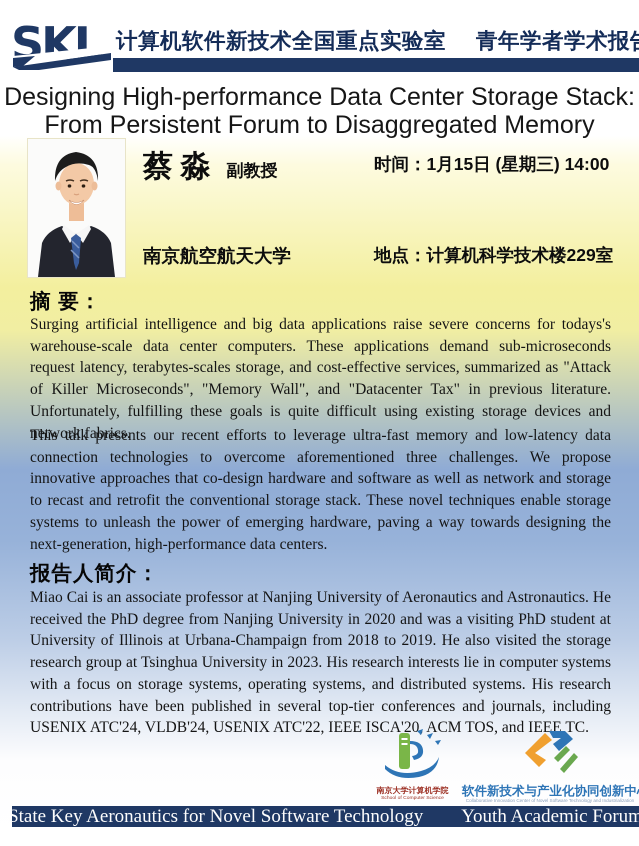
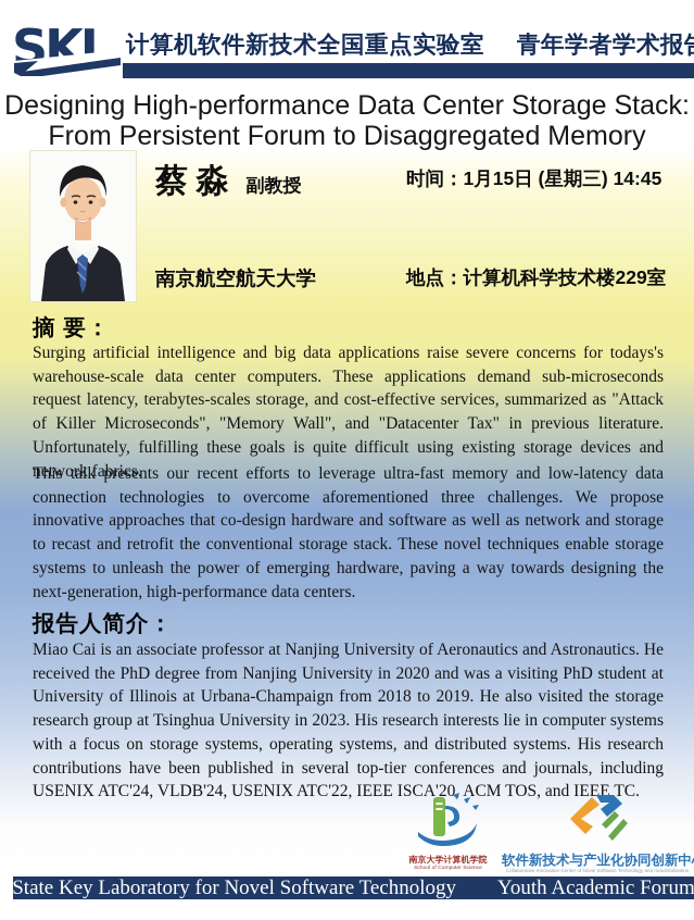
  SKL
  计算机软件新技术全国重点实验室
  青年学者学术报
  Designing High-performance Data Center Storage Stack:
  From Persistent Forum to Disaggregated Memory
  蔡 淼
  副教授
- 时间：1月15日 (星期三) 14:00
+ 时间：1月15日 (星期三) 14:45
  南京航空航天大学
  地点：计算机科学技术楼229室
  摘 要：
  Surging artificial intelligence and big data applications raise severe concerns for todays's warehouse-scale data center computers. These applications demand sub-microseconds request latency, terabytes-scales storage, and cost-effective services, summarized as "Attack of Killer Microseconds", "Memory Wall", and "Datacenter Tax" in previous literature. Unfortunately, fulfilling these goals is quite difficult using existing storage devices and network fabrics.
  This talk presents our recent efforts to leverage ultra-fast memory and low-latency data connection technologies to overcome aforementioned three challenges. We propose innovative approaches that co-design hardware and software as well as network and storage to recast and retrofit the conventional storage stack. These novel techniques enable storage systems to unleash the power of emerging hardware, paving a way towards designing the next-generation, high-performance data centers.
  报告人简介：
  Miao Cai is an associate professor at Nanjing University of Aeronautics and Astronautics. He received the PhD degree from Nanjing University in 2020 and was a visiting PhD student at University of Illinois at Urbana-Champaign from 2018 to 2019. He also visited the storage research group at Tsinghua University in 2023. His research interests lie in computer systems with a focus on storage systems, operating systems, and distributed systems. His research contributions have been published in several top-tier conferences and journals, including USENIX ATC'24, VLDB'24, USENIX ATC'22, IEEE ISCA'20, ACM TOS, and IEEE TC.
  南京大学计算机学院
  软件新技术与产业化协同创新中
- State Key Aeronautics for Novel Software Technology
+ State Key Laboratory for Novel Software Technology
  Youth Academic Forum
